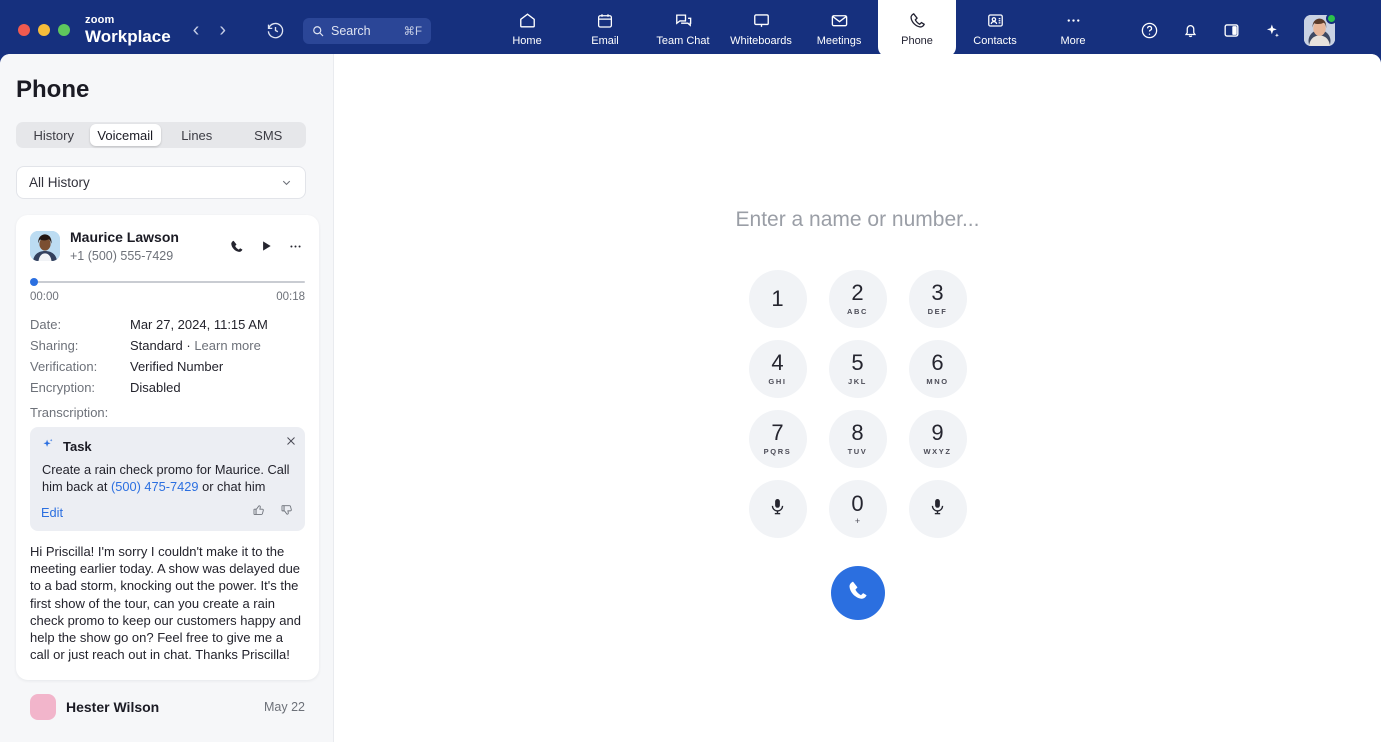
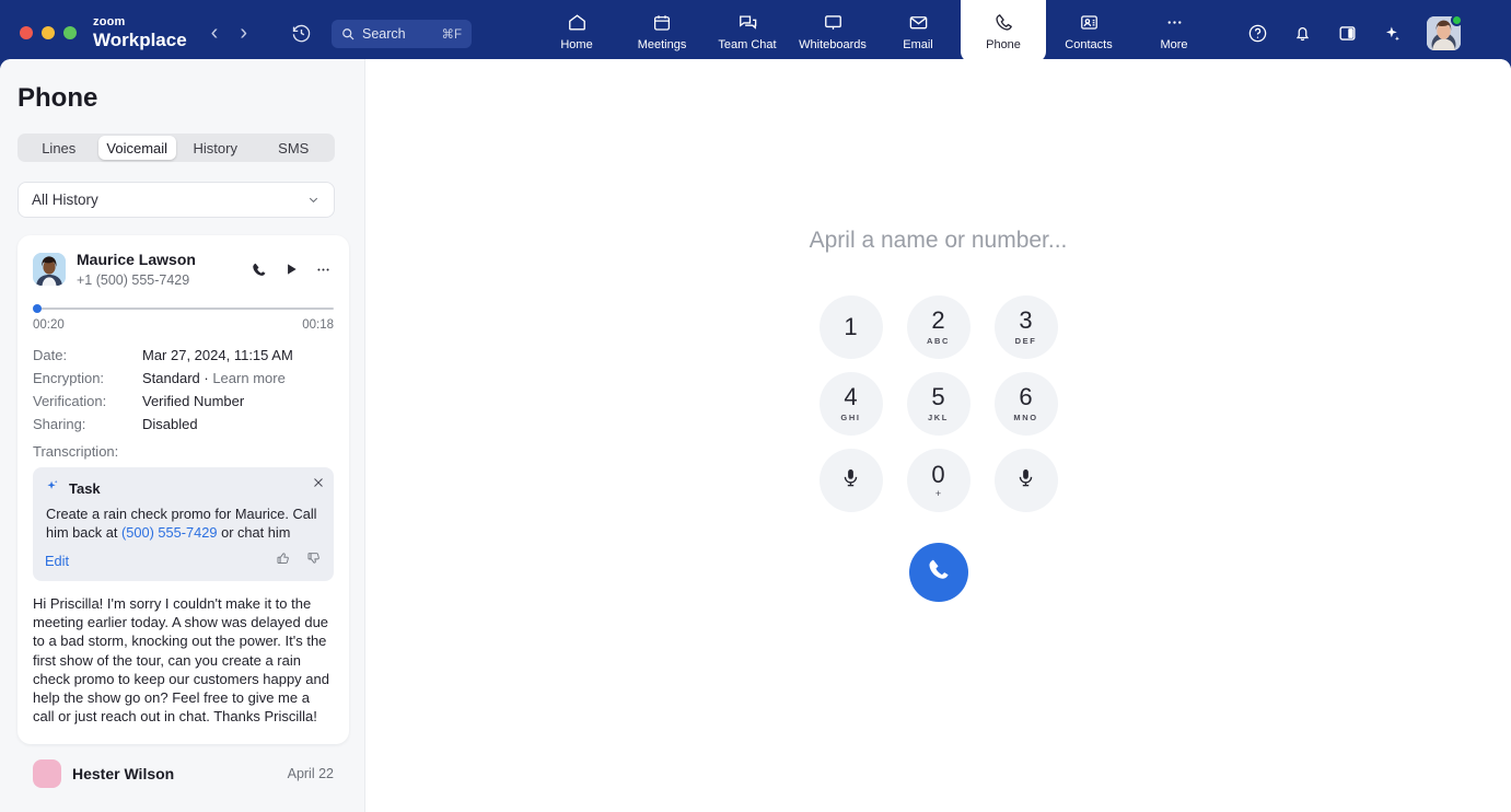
  zoom
  Workplace
  ‹
  ›
  Search
  ⌘F
  Home
- Email
+ Meetings
  Team Chat
  Whiteboards
- Meetings
+ Email
  Phone
  Contacts
  More
  Phone
- History
+ Lines
  Voicemail
- Lines
+ History
  SMS
  All History
  Maurice Lawson
  +1 (500) 555-7429
- 00:00
+ 00:20
  00:18
  Date:
  Mar 27, 2024, 11:15 AM
- Sharing:
+ Encryption:
  Standard · Learn more
  Verification:
  Verified Number
- Encryption:
+ Sharing:
  Disabled
  Transcription:
  Task
- Create a rain check promo for Maurice. Call him back at (500) 475-7429 or chat him
+ Create a rain check promo for Maurice. Call him back at (500) 555-7429 or chat him
  Edit
  Hi Priscilla! I'm sorry I couldn't make it to the meeting earlier today. A show was delayed due to a bad storm, knocking out the power. It's the first show of the tour, can you create a rain check promo to keep our customers happy and help the show go on? Feel free to give me a call or just reach out in chat. Thanks Priscilla!
  Hester Wilson
- May 22
+ April 22
- Enter a name or number...
+ April a name or number...
  1
  2
  ABC
  3
  DEF
  4
  GHI
  5
  JKL
  6
  MNO
- 7
- PQRS
- 8
- TUV
- 9
- WXYZ
  0
  +
